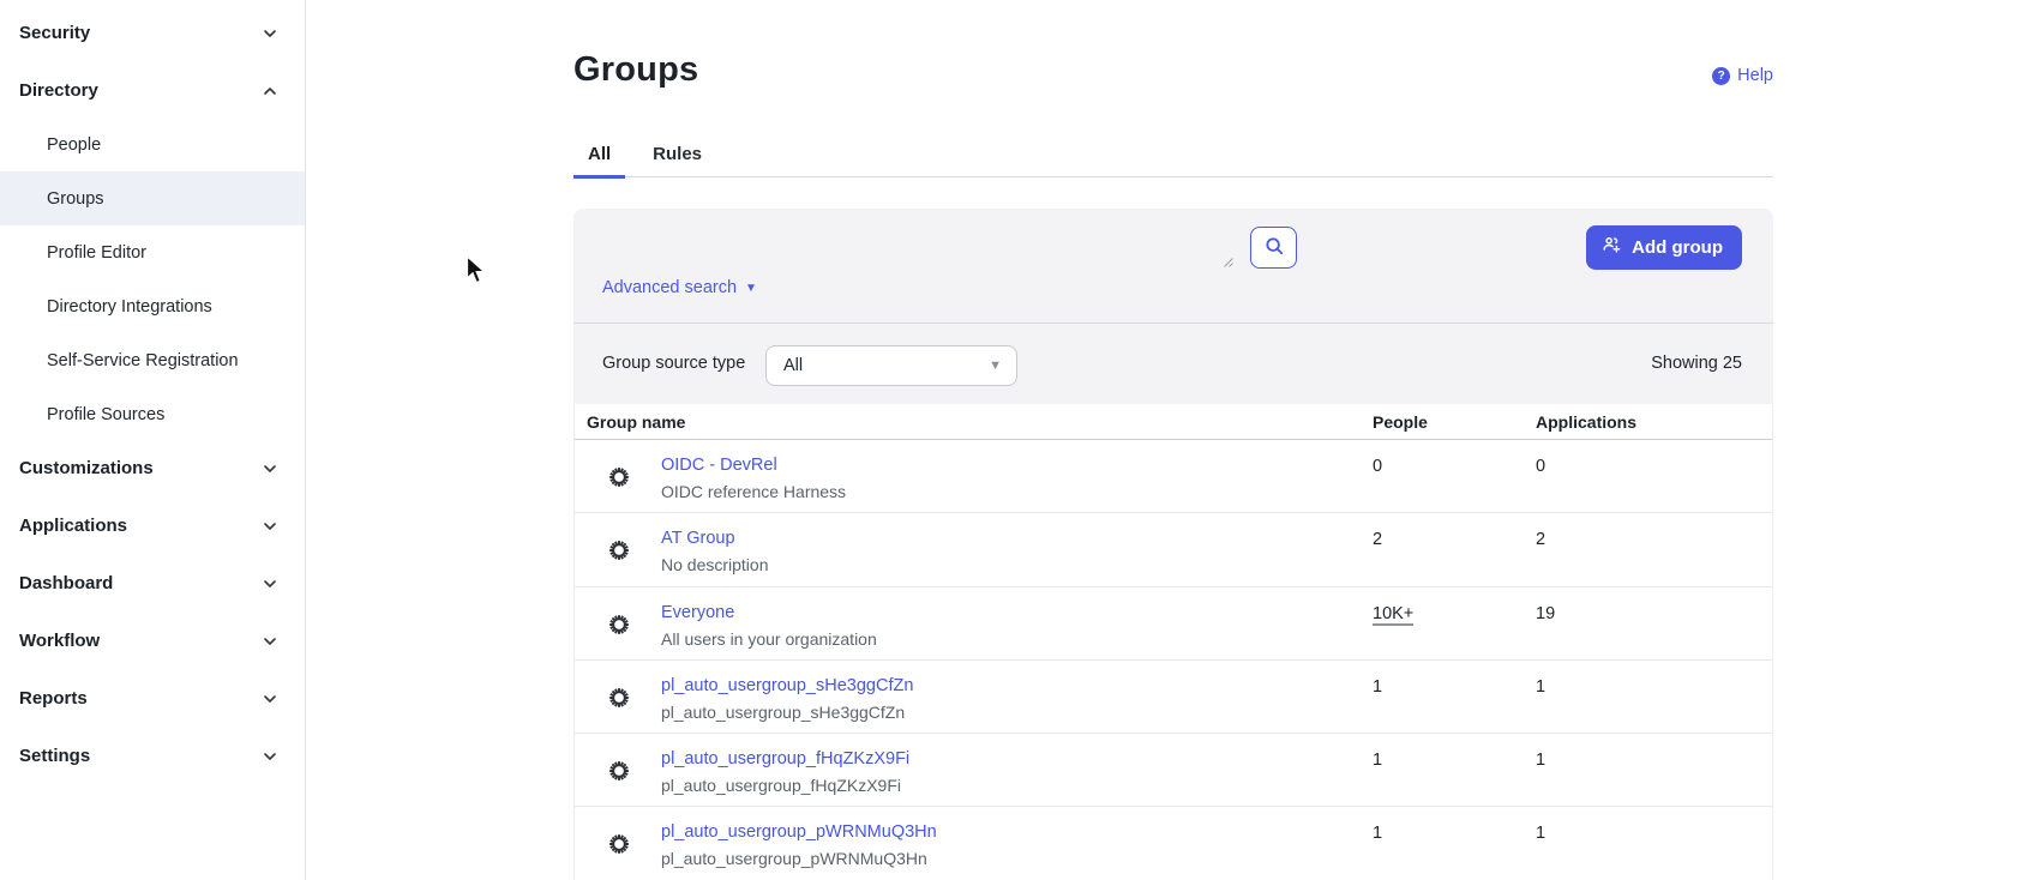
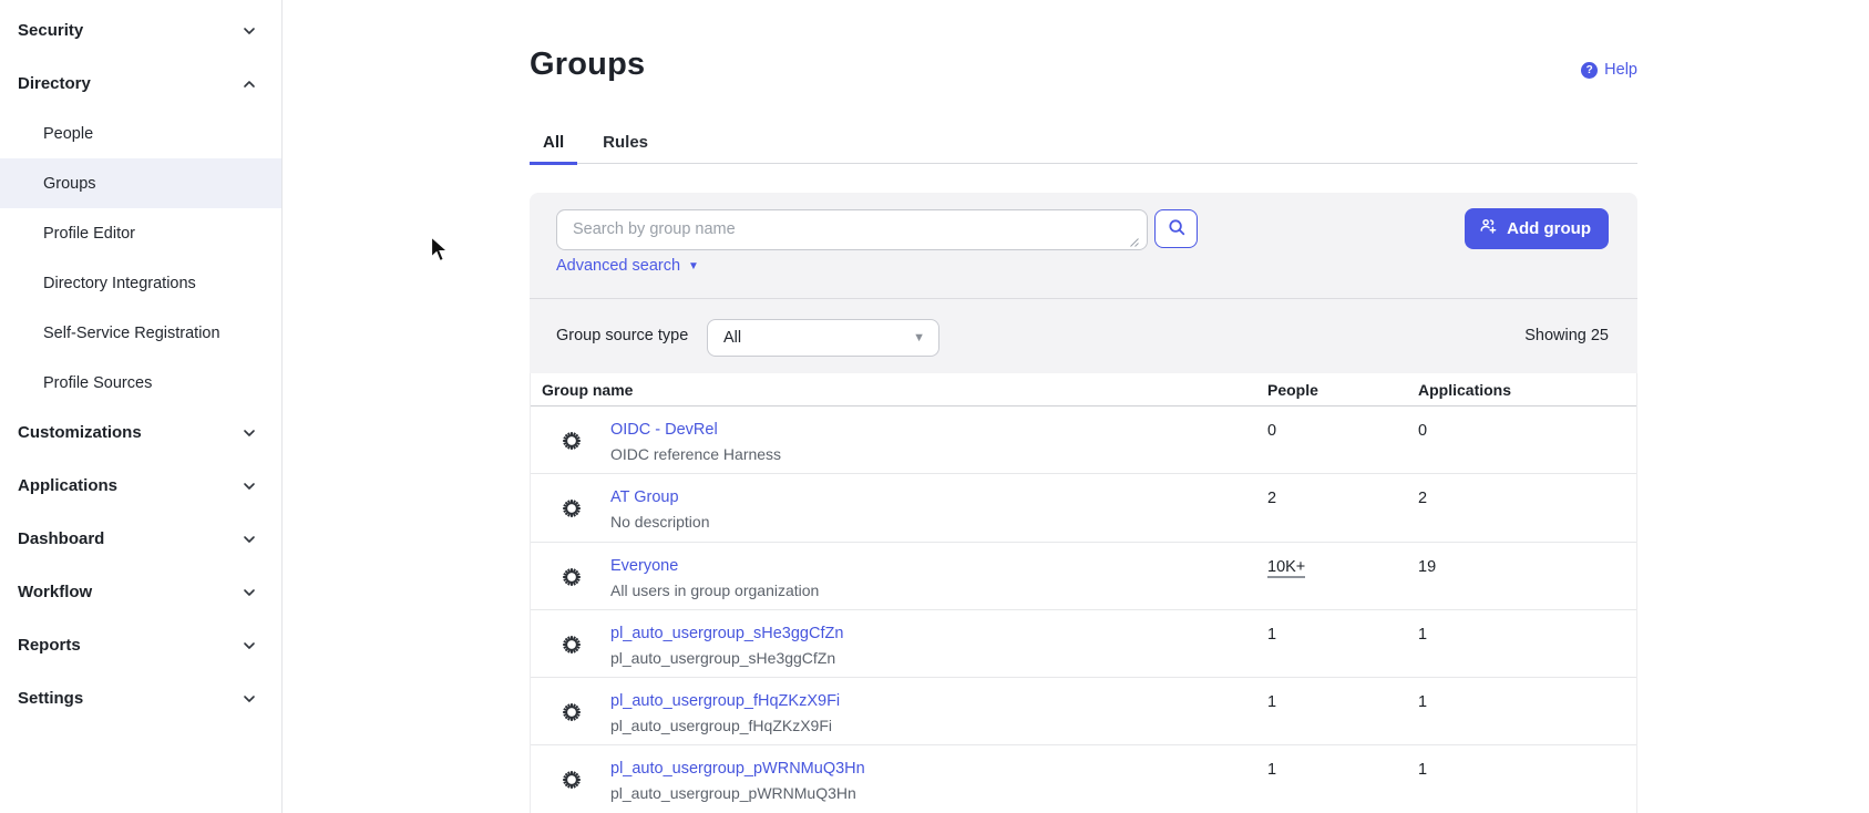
  Security
  Directory
  People
  Groups
  Profile Editor
  Directory Integrations
  Self-Service Registration
  Profile Sources
  Customizations
  Applications
  Dashboard
  Workflow
  Reports
  Settings
  Groups
  ?
  Help
  All
  Rules
+ Search by group name
  Advanced search
  ▼
  Add group
  Group source type
  All
  ▼
  Showing 25
  Group name
  People
  Applications
  OIDC - DevRel
  OIDC reference Harness
  0
  0
  AT Group
  No description
  2
  2
  Everyone
- All users in your organization
+ All users in group organization
  10K+
  19
  pl_auto_usergroup_sHe3ggCfZn
  pl_auto_usergroup_sHe3ggCfZn
  1
  1
  pl_auto_usergroup_fHqZKzX9Fi
  pl_auto_usergroup_fHqZKzX9Fi
  1
  1
  pl_auto_usergroup_pWRNMuQ3Hn
  pl_auto_usergroup_pWRNMuQ3Hn
  1
  1
